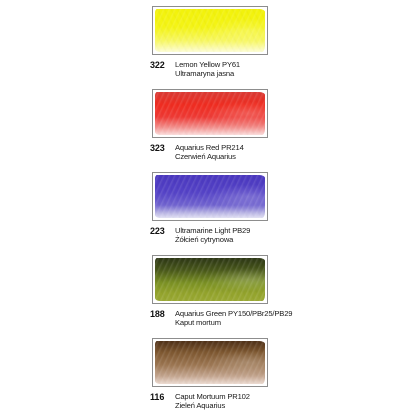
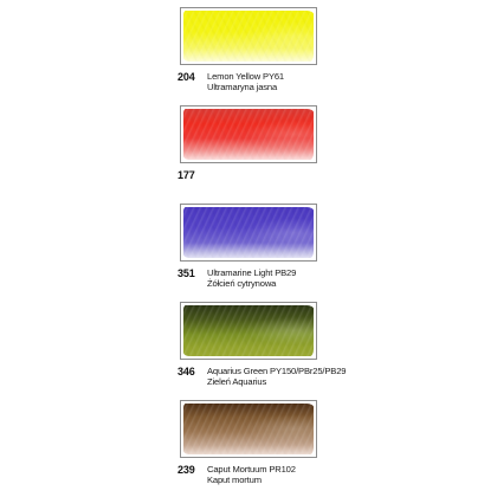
- 322
+ 204
  Lemon Yellow PY61
  Ultramaryna jasna
- 323
+ 177
- Aquarius Red PR214
- Czerwień Aquarius
- 223
+ 351
  Ultramarine Light PB29
  Żółcień cytrynowa
- 188
+ 346
  Aquarius Green PY150/PBr25/PB29
- Kaput mortum
+ Zieleń Aquarius
- 116
+ 239
  Caput Mortuum PR102
- Zieleń Aquarius
+ Kaput mortum
